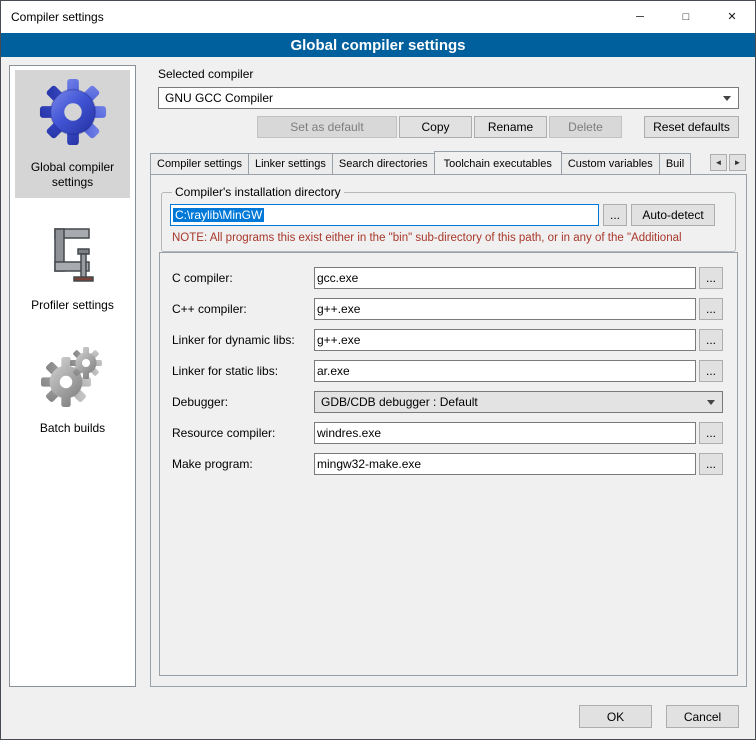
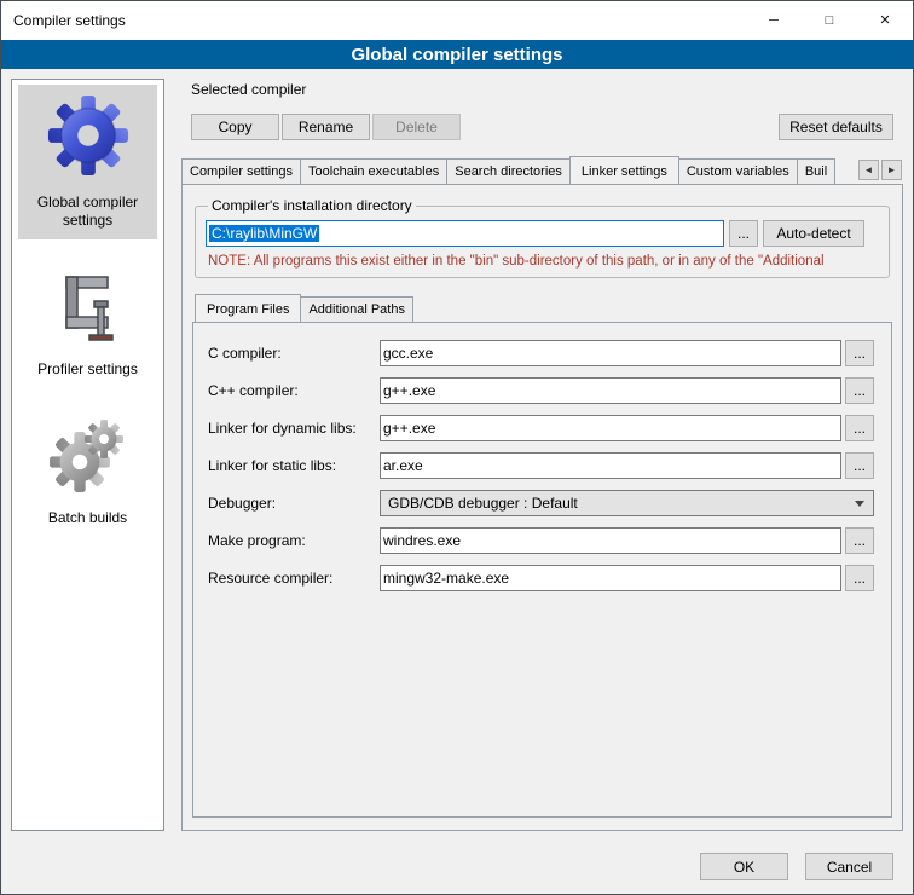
  Compiler settings
  ─
  □
  ✕
  Global compiler settings
  Global compiler settings
  Profiler settings
  Batch builds
  Selected compiler
- GNU GCC Compiler
- Set as default
  Copy
  Rename
  Delete
  Reset defaults
  Compiler settings
- Linker settings
+ Toolchain executables
  Search directories
- Toolchain executables
+ Linker settings
  Custom variables
  Buil
  ◄
  ►
  Compiler's installation directory
  C:\raylib\MinGW
  ...
  Auto-detect
  NOTE: All programs this exist either in the "bin" sub-directory of this path, or in any of the "Additional
+ Program Files
+ Additional Paths
  C compiler:
  gcc.exe
  ...
  C++ compiler:
  g++.exe
  ...
  Linker for dynamic libs:
  g++.exe
  ...
  Linker for static libs:
  ar.exe
  ...
  Debugger:
  GDB/CDB debugger : Default
- Resource compiler:
+ Make program:
  windres.exe
  ...
- Make program:
+ Resource compiler:
  mingw32-make.exe
  ...
  OK
  Cancel
